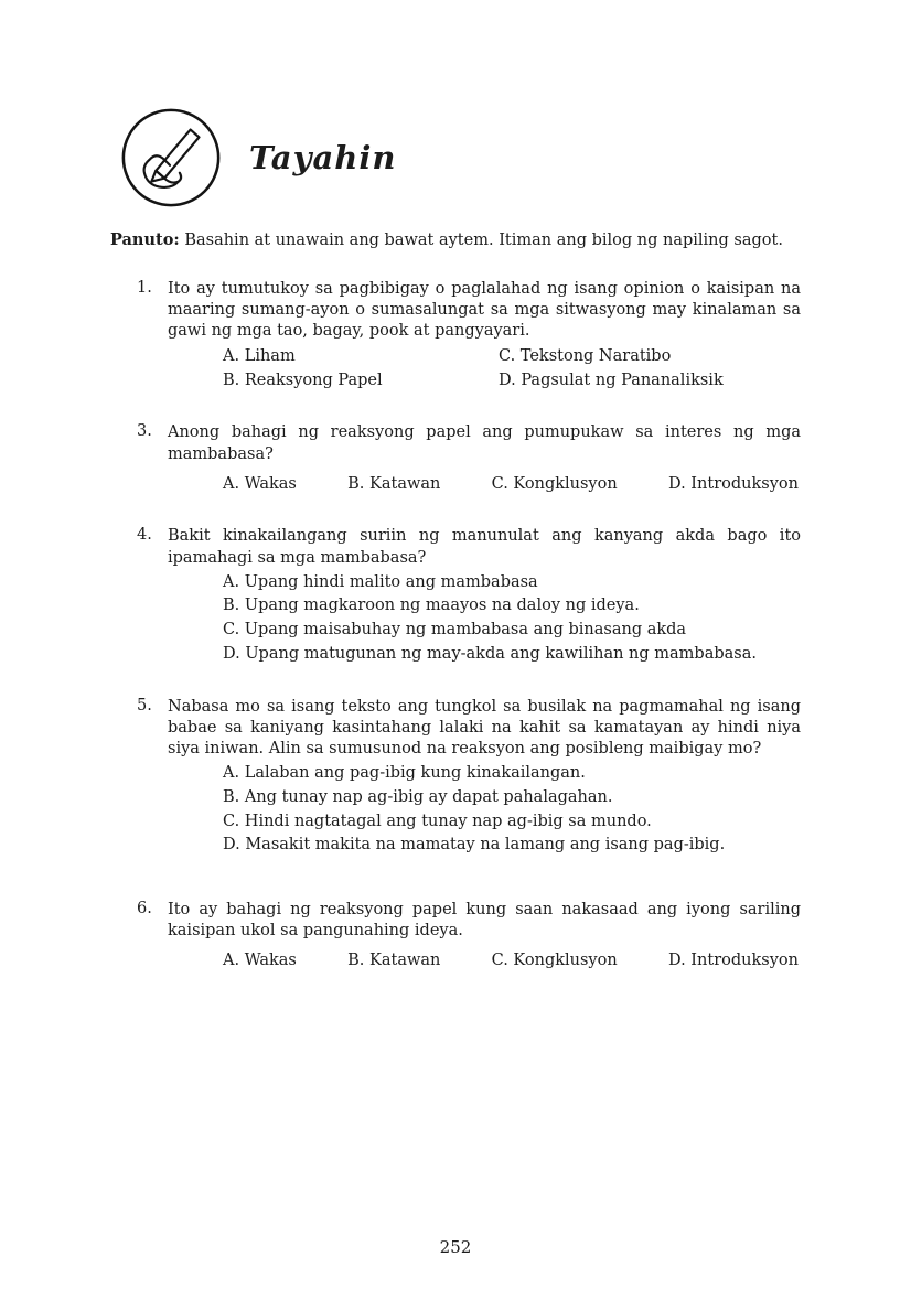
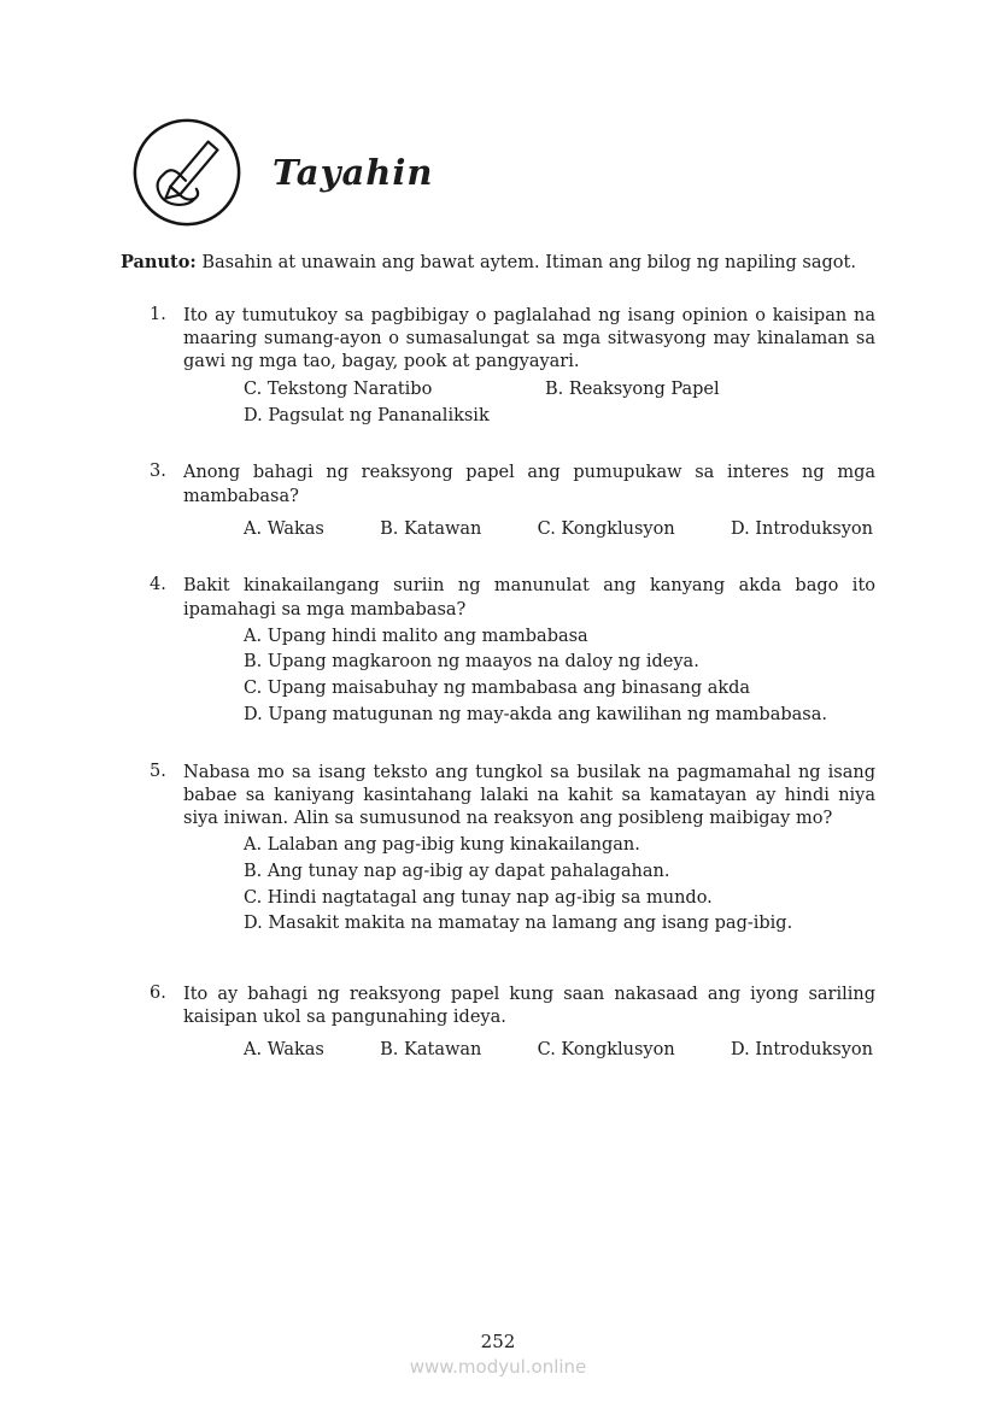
  Tayahin
  Panuto: Basahin at unawain ang bawat aytem. Itiman ang bilog ng napiling sagot.
  1.
  Ito ay tumutukoy sa pagbibigay o paglalahad ng isang opinion o kaisipan na maaring sumang-ayon o sumasalungat sa mga sitwasyong may kinalaman sa gawi ng mga tao, bagay, pook at pangyayari.
- A. Liham
  C. Tekstong Naratibo
  B. Reaksyong Papel
  D. Pagsulat ng Pananaliksik
  3.
  Anong bahagi ng reaksyong papel ang pumupukaw sa interes ng mga mambabasa?
  A. Wakas
  B. Katawan
  C. Kongklusyon
  D. Introduksyon
  4.
  Bakit kinakailangang suriin ng manunulat ang kanyang akda bago ito ipamahagi sa mga mambabasa?
  A. Upang hindi malito ang mambabasa
  B. Upang magkaroon ng maayos na daloy ng ideya.
  C. Upang maisabuhay ng mambabasa ang binasang akda
  D. Upang matugunan ng may-akda ang kawilihan ng mambabasa.
  5.
  Nabasa mo sa isang teksto ang tungkol sa busilak na pagmamahal ng isang babae sa kaniyang kasintahang lalaki na kahit sa kamatayan ay hindi niya siya iniwan. Alin sa sumusunod na reaksyon ang posibleng maibigay mo?
  A. Lalaban ang pag-ibig kung kinakailangan.
  B. Ang tunay nap ag-ibig ay dapat pahalagahan.
  C. Hindi nagtatagal ang tunay nap ag-ibig sa mundo.
  D. Masakit makita na mamatay na lamang ang isang pag-ibig.
  6.
  Ito ay bahagi ng reaksyong papel kung saan nakasaad ang iyong sariling kaisipan ukol sa pangunahing ideya.
  A. Wakas
  B. Katawan
  C. Kongklusyon
  D. Introduksyon
  252
+ www.modyul.online
